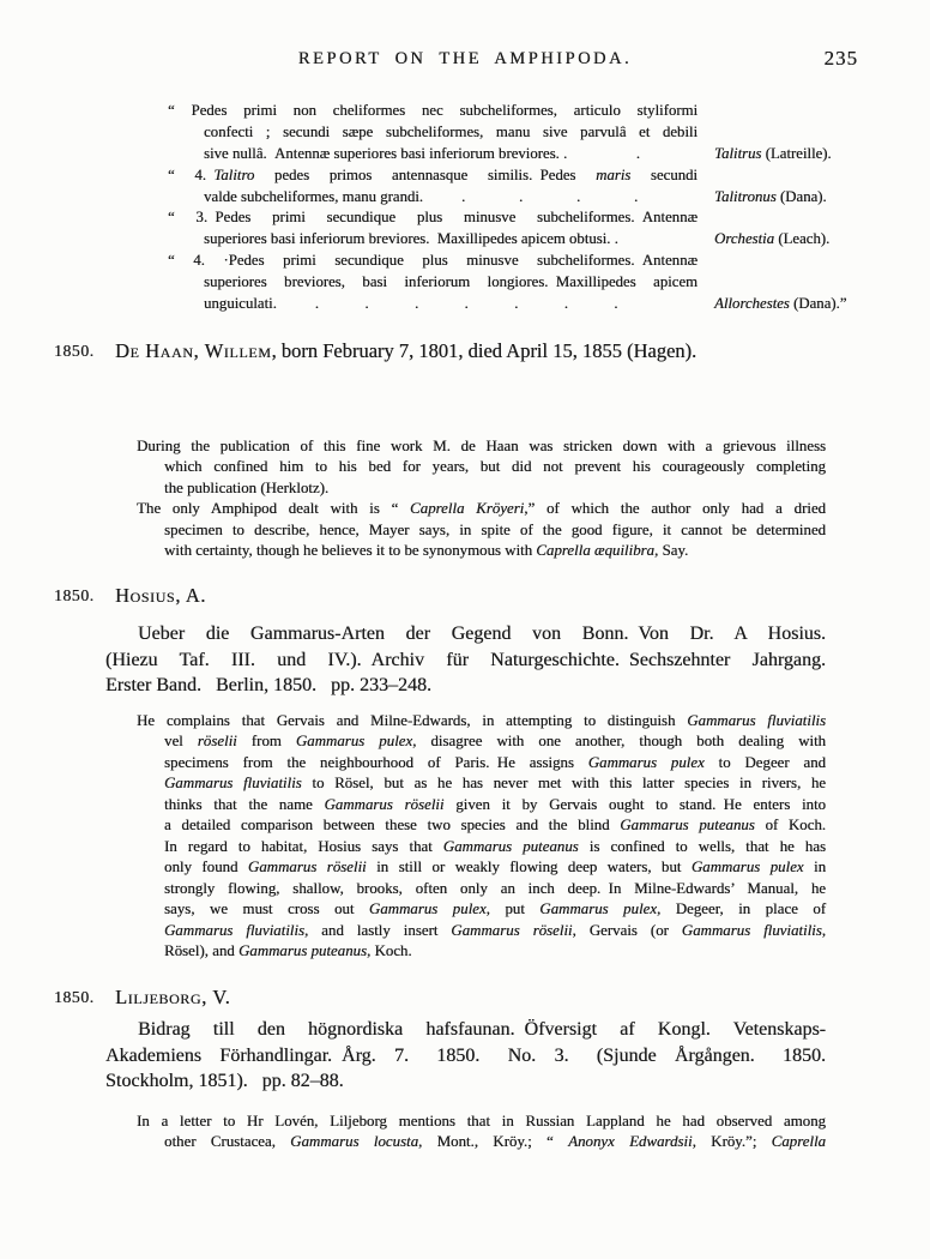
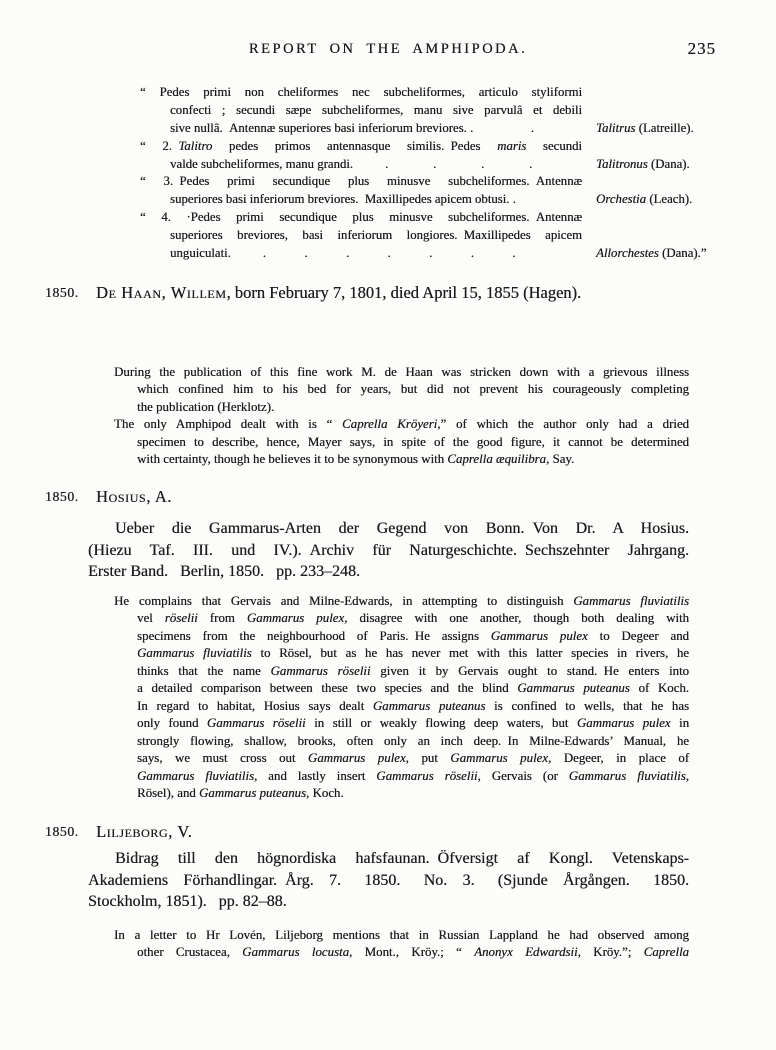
  REPORT ON THE AMPHIPODA.
  235
  “ Pedes primi non cheliformes nec subcheliformes, articulo styliformi
  confecti ; secundi sæpe subcheliformes, manu sive parvulâ et debili
  sive nullâ. Antennæ superiores basi inferiorum breviores. . .
  Talitrus (Latreille).
- “ 4. Talitro pedes primos antennasque similis. Pedes maris secundi
+ “ 2. Talitro pedes primos antennasque similis. Pedes maris secundi
  valde subcheliformes, manu grandi. . . . .
  Talitronus (Dana).
  “ 3. Pedes primi secundique plus minusve subcheliformes. Antennæ
  superiores basi inferiorum breviores. Maxillipedes apicem obtusi. .
  Orchestia (Leach).
  “ 4. ·Pedes primi secundique plus minusve subcheliformes. Antennæ
  superiores breviores, basi inferiorum longiores. Maxillipedes apicem
  unguiculati. . . . . . . .
  Allorchestes (Dana).”
  1850.
  De Haan, Willem, born February 7, 1801, died April 15, 1855 (Hagen).
  During the publication of this fine work M. de Haan was stricken down with a grievous illness
  which confined him to his bed for years, but did not prevent his courageously completing
  the publication (Herklotz).
  The only Amphipod dealt with is “ Caprella Kröyeri,” of which the author only had a dried
  specimen to describe, hence, Mayer says, in spite of the good figure, it cannot be determined
  with certainty, though he believes it to be synonymous with Caprella æquilibra, Say.
  1850.
  Hosius, A.
  Ueber die Gammarus-Arten der Gegend von Bonn. Von Dr. A Hosius.
  (Hiezu Taf. III. und IV.). Archiv für Naturgeschichte. Sechszehnter Jahrgang.
  Erster Band. Berlin, 1850. pp. 233–248.
  He complains that Gervais and Milne-Edwards, in attempting to distinguish Gammarus fluviatilis
  vel röselii from Gammarus pulex, disagree with one another, though both dealing with
  specimens from the neighbourhood of Paris. He assigns Gammarus pulex to Degeer and
  Gammarus fluviatilis to Rösel, but as he has never met with this latter species in rivers, he
  thinks that the name Gammarus röselii given it by Gervais ought to stand. He enters into
  a detailed comparison between these two species and the blind Gammarus puteanus of Koch.
- In regard to habitat, Hosius says that Gammarus puteanus is confined to wells, that he has
+ In regard to habitat, Hosius says dealt Gammarus puteanus is confined to wells, that he has
  only found Gammarus röselii in still or weakly flowing deep waters, but Gammarus pulex in
  strongly flowing, shallow, brooks, often only an inch deep. In Milne-Edwards’ Manual, he
  says, we must cross out Gammarus pulex, put Gammarus pulex, Degeer, in place of
  Gammarus fluviatilis, and lastly insert Gammarus röselii, Gervais (or Gammarus fluviatilis,
  Rösel), and Gammarus puteanus, Koch.
  1850.
  Liljeborg, V.
  Bidrag till den högnordiska hafsfaunan. Öfversigt af Kongl. Vetenskaps-
  Akademiens Förhandlingar. Årg. 7. 1850. No. 3. (Sjunde Årgången. 1850.
  Stockholm, 1851). pp. 82–88.
  In a letter to Hr Lovén, Liljeborg mentions that in Russian Lappland he had observed among
  other Crustacea, Gammarus locusta, Mont., Kröy.; “ Anonyx Edwardsii, Kröy.”; Caprella
